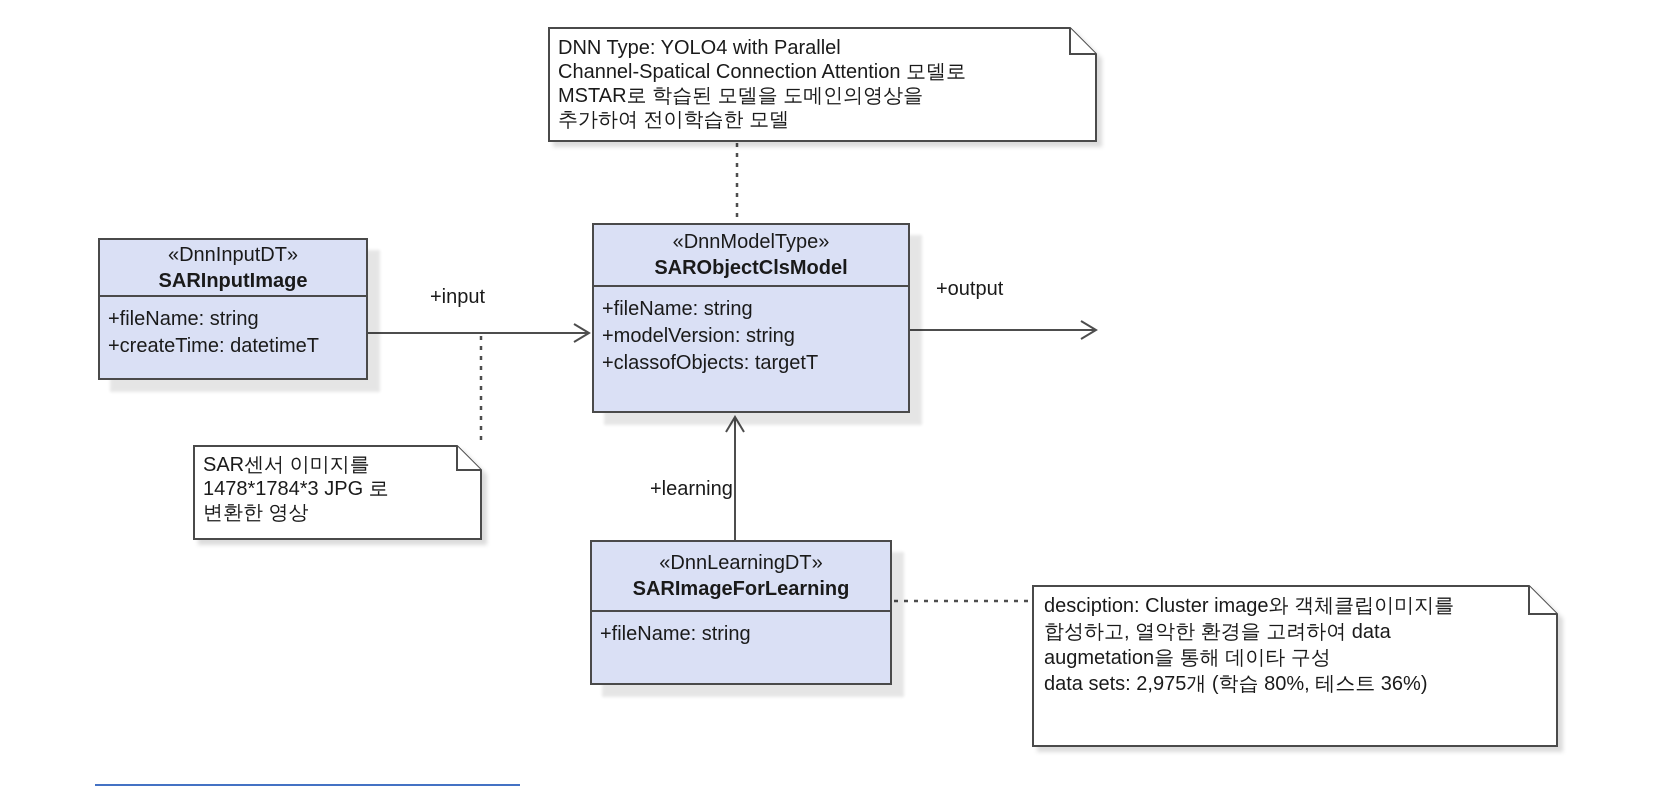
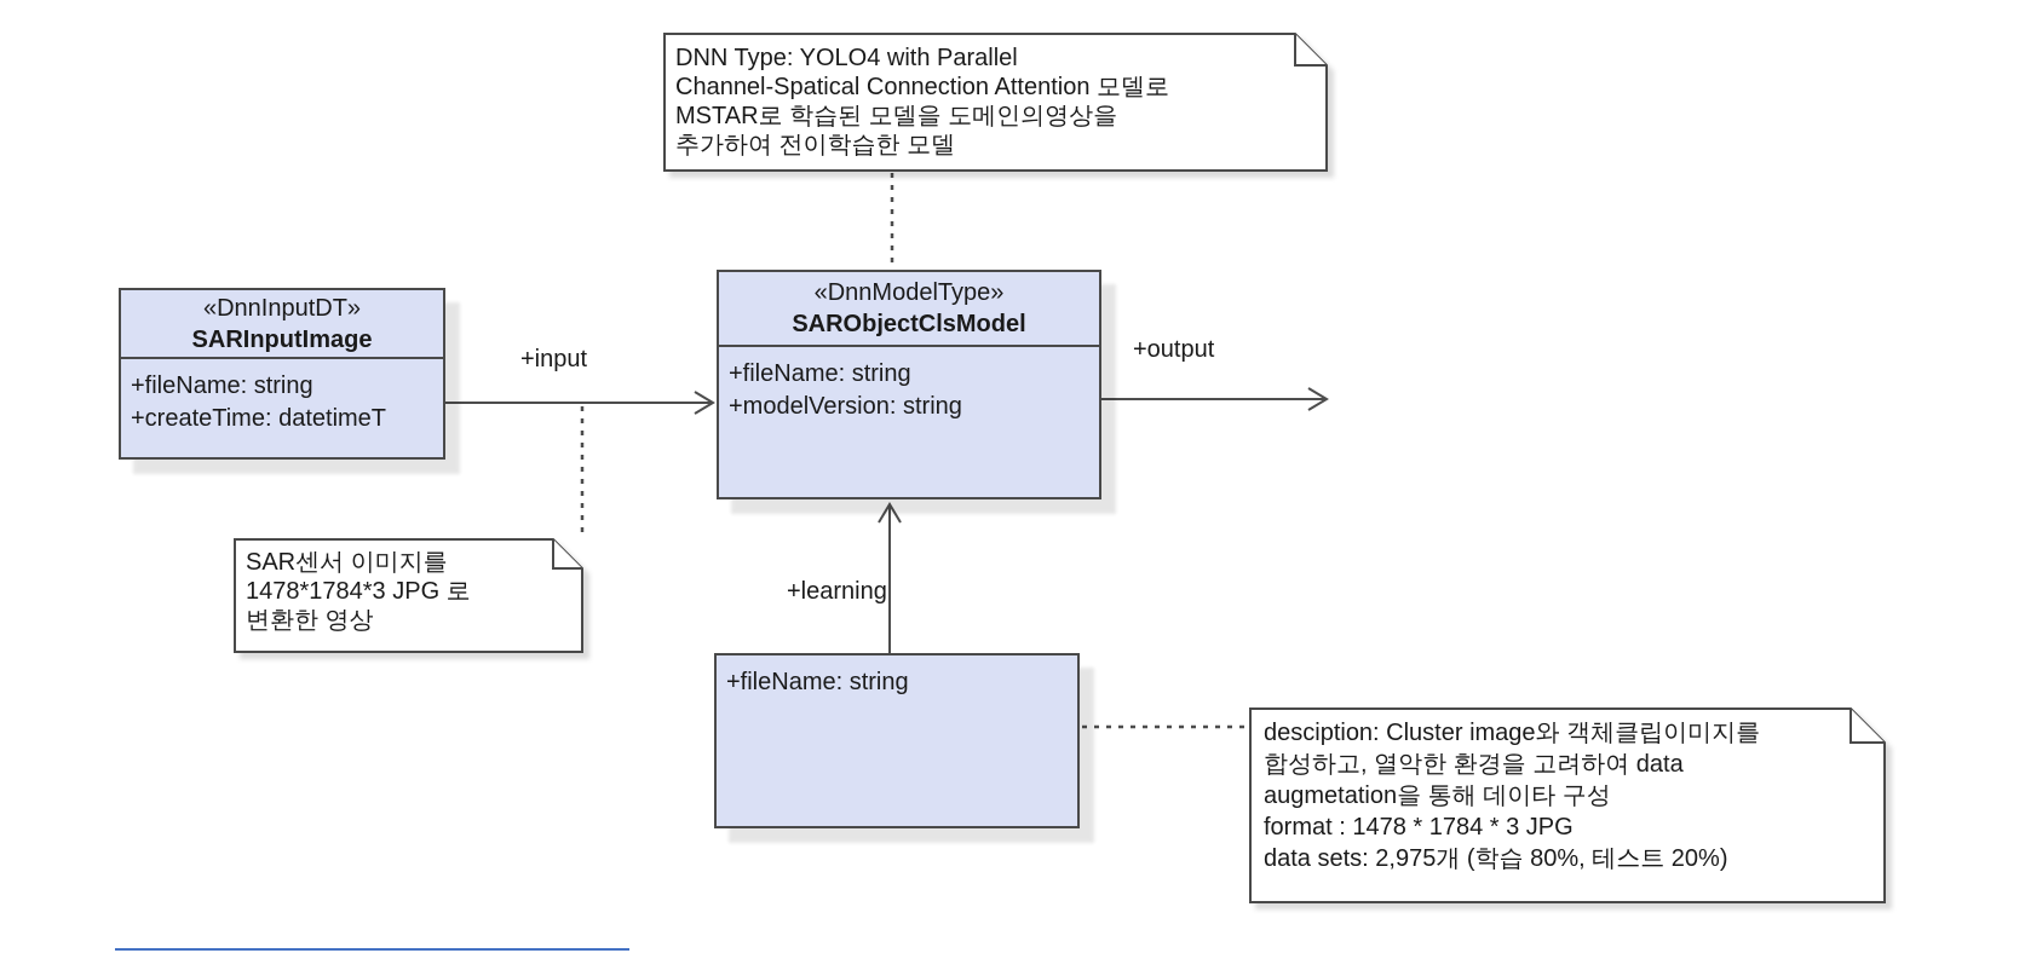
  DNN Type: YOLO4 with Parallel
  Channel-Spatical Connection Attention 모델로
  MSTAR로 학습된 모델을 도메인의영상을
  추가하여 전이학습한 모델
  «DnnInputDT»
  SARInputImage
  +fileName: string
  +createTime: datetimeT
  «DnnModelType»
  SARObjectClsModel
  +fileName: string
  +modelVersion: string
- +classofObjects: targetT
- «DnnLearningDT»
- SARImageForLearning
  +fileName: string
  SAR센서 이미지를
  1478*1784*3 JPG 로
  변환한 영상
  desciption: Cluster image와 객체클립이미지를
  합성하고, 열악한 환경을 고려하여 data
  augmetation을 통해 데이타 구성
+ format : 1478 * 1784 * 3 JPG
- data sets: 2,975개 (학습 80%, 테스트 36%)
+ data sets: 2,975개 (학습 80%, 테스트 20%)
  +input
  +output
  +learning
